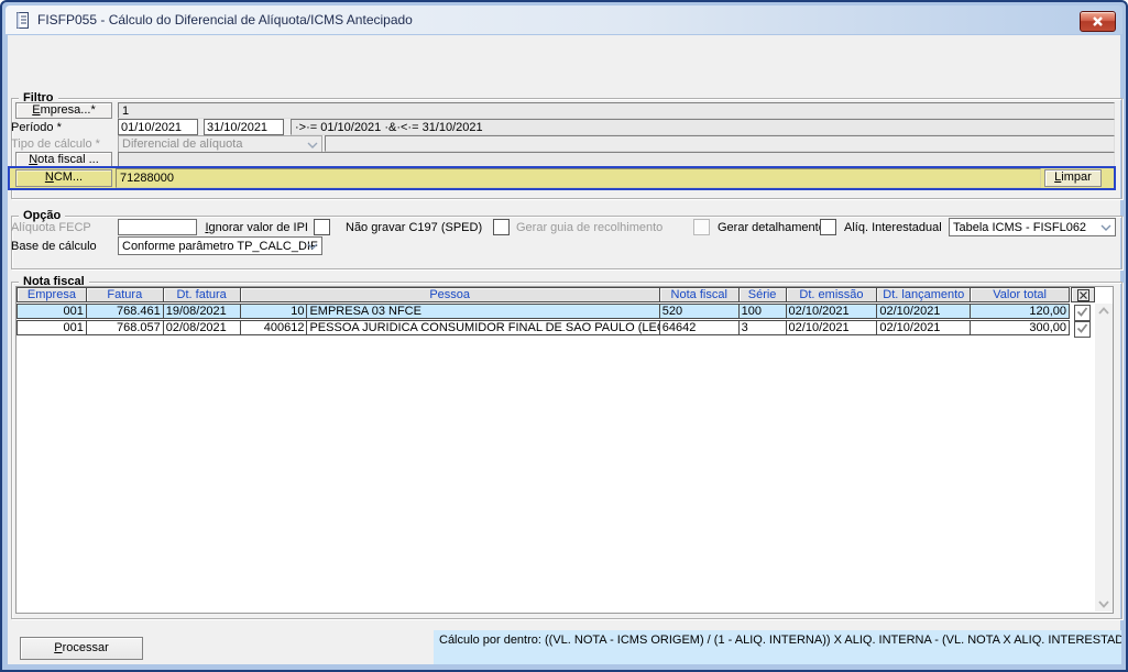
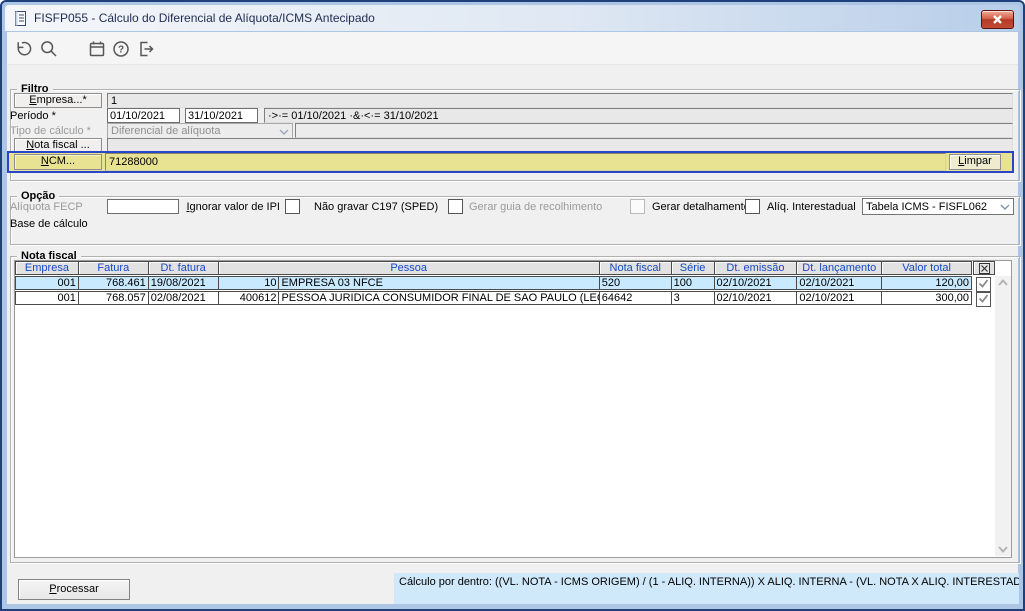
  FISFP055 - Cálculo do Diferencial de Alíquota/ICMS Antecipado
+ ?
  Filtro
  Empresa...*
  1
  Período *
  01/10/2021
  31/10/2021
  ·>·= 01/10/2021 ·&·<·= 31/10/2021
  Tipo de cálculo *
  Diferencial de alíquota
  Nota fiscal ...
  NCM...
  71288000
  Limpar
  Opção
  Alíquota FECP
  Ignorar valor de IPI
  Não gravar C197 (SPED)
  Gerar guia de recolhimento
  Gerar detalhament
  Alíq. Interestadual
  Tabela ICMS - FISFL062
  Base de cálculo
- Conforme parâmetro TP_CALC_DIF
  Nota fiscal
  Empresa
  Fatura
  Dt. fatura
  Pessoa
  Nota fiscal
  Série
  Dt. emissão
  Dt. lançamento
  Valor total
  001
  768.461
  19/08/2021
  10
  EMPRESA 03 NFCE
  520
  100
  02/10/2021
  02/10/2021
  120,00
  001
  768.057
  02/08/2021
  400612
  PESSOA JURIDICA CONSUMIDOR FINAL DE SAO PAULO (LE
  64642
  3
  02/10/2021
  02/10/2021
  300,00
  Processar
  Cálculo por dentro: ((VL. NOTA - ICMS ORIGEM) / (1 - ALIQ. INTERNA)) X ALIQ. INTERNA - (VL. NOTA X ALIQ. INTERESTAD
